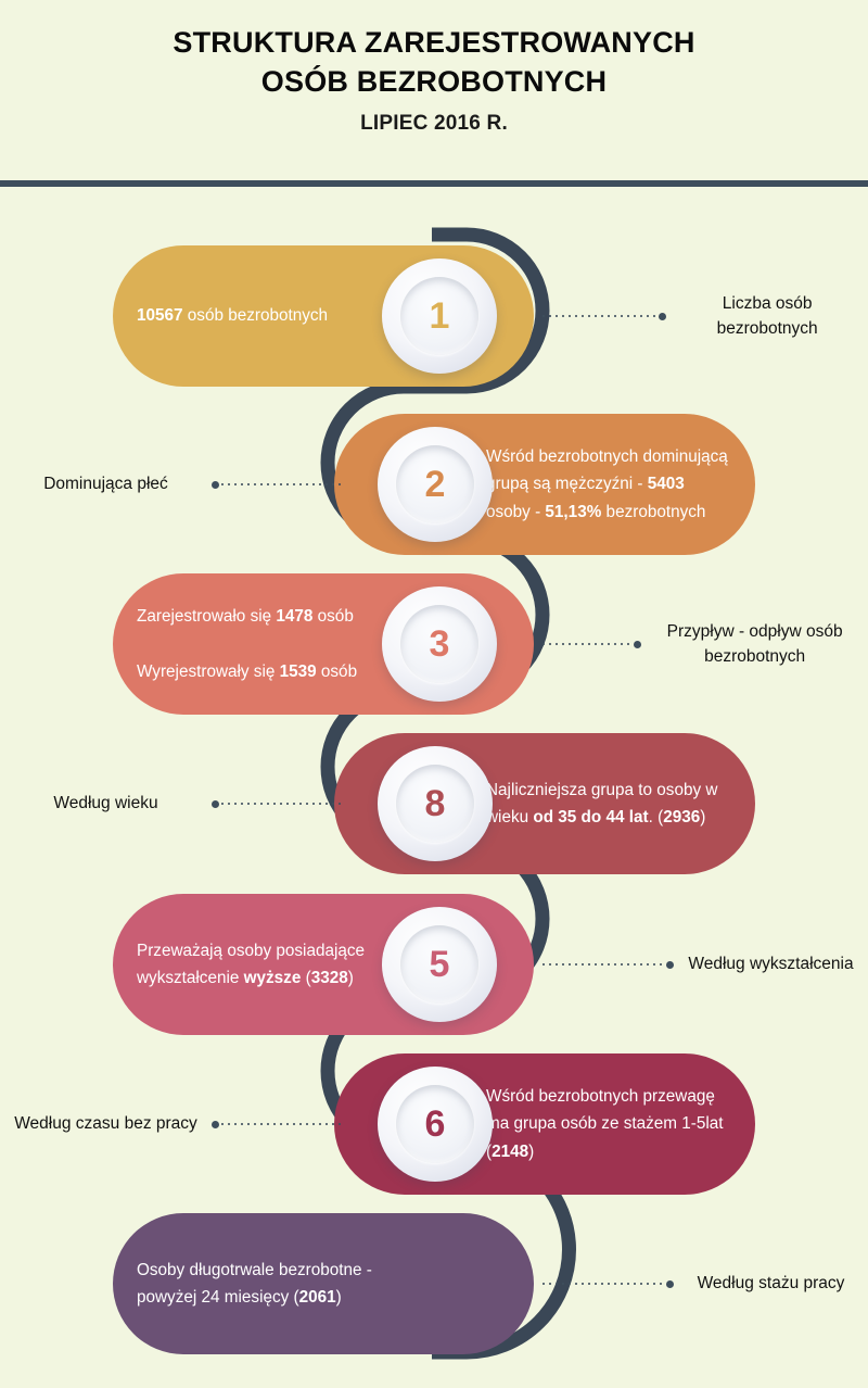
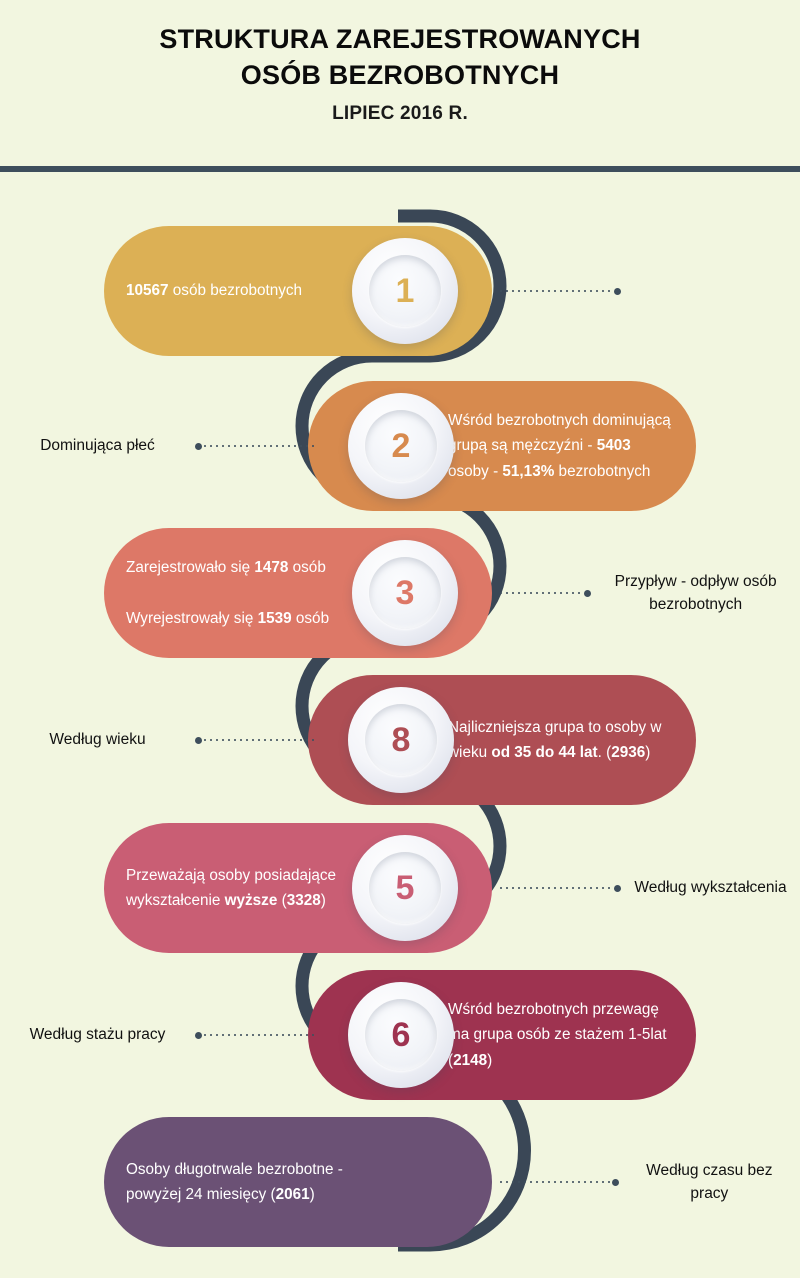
  STRUKTURA ZAREJESTROWANYCH
  OSÓB BEZROBOTNYCH
  LIPIEC 2016 R.
  10567 osób bezrobotnych
  1
- Liczba osób bezrobotnych
  Wśród bezrobotnych dominującą rupą są mężczyźni - 5403 osoby - 51,13% bezrobotnych
  2
  Dominująca płeć
  Zarejestrowało się 1478 osób
  Wyrejestrowały się 1539 osób
  3
  Przypływ - odpływ osób bezrobotnych
  Najliczniejsza grupa to osoby w wieku od 35 do 44 lat. (2936)
  8
  Według wieku
  Przeważają osoby posiadające wykształcenie wyższe (3328)
  5
  Według wykształcenia
  Wśród bezrobotnych przewagę ma grupa osób ze stażem 1-5lat (2148)
  6
- Według czasu bez pracy
+ Według stażu pracy
  Osoby długotrwale bezrobotne - powyżej 24 miesięcy (2061)
- Według stażu pracy
+ Według czasu bez pracy
